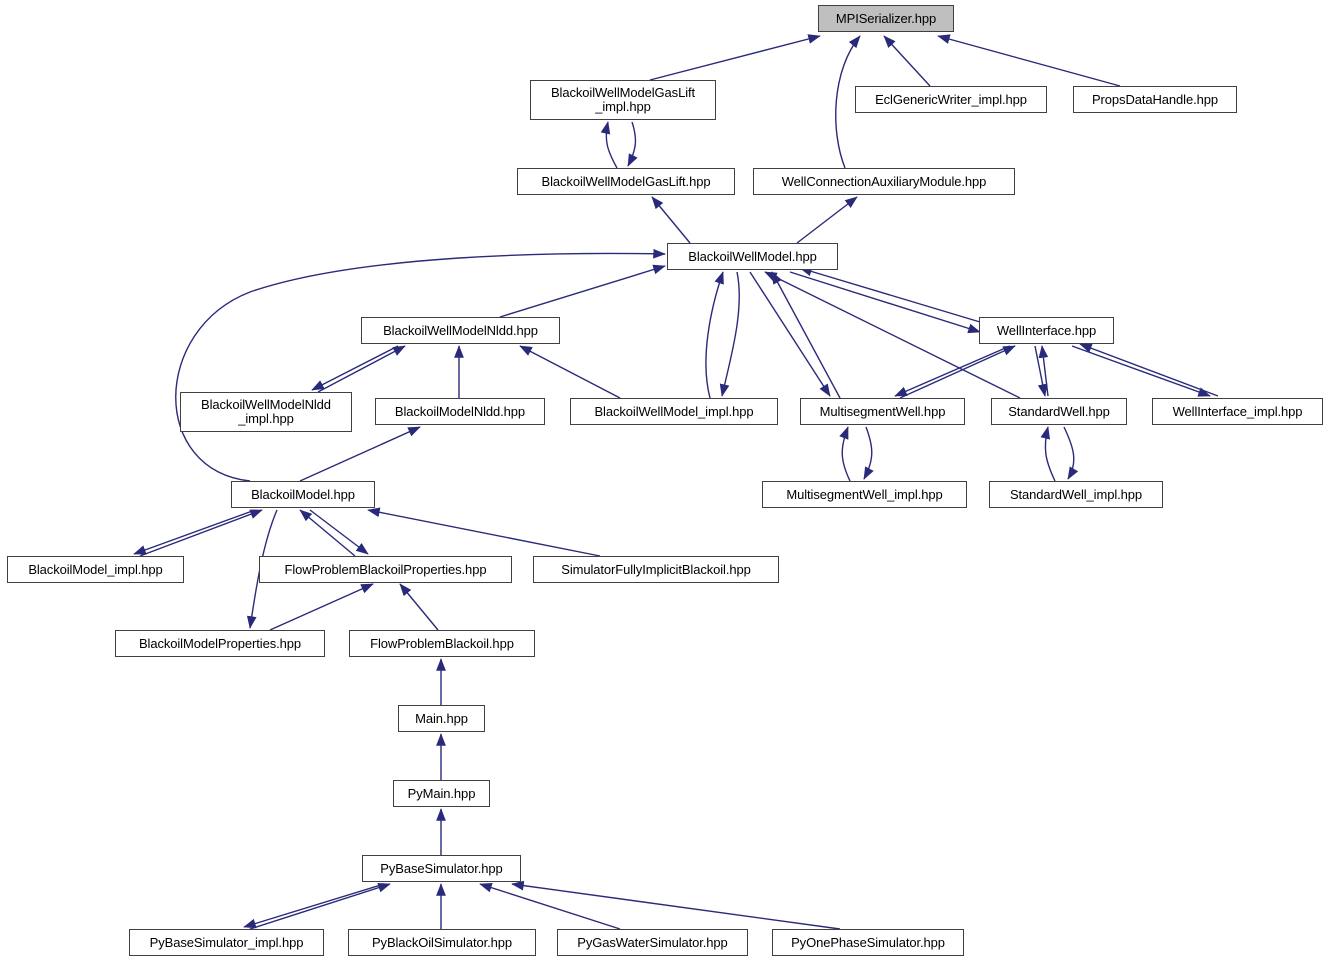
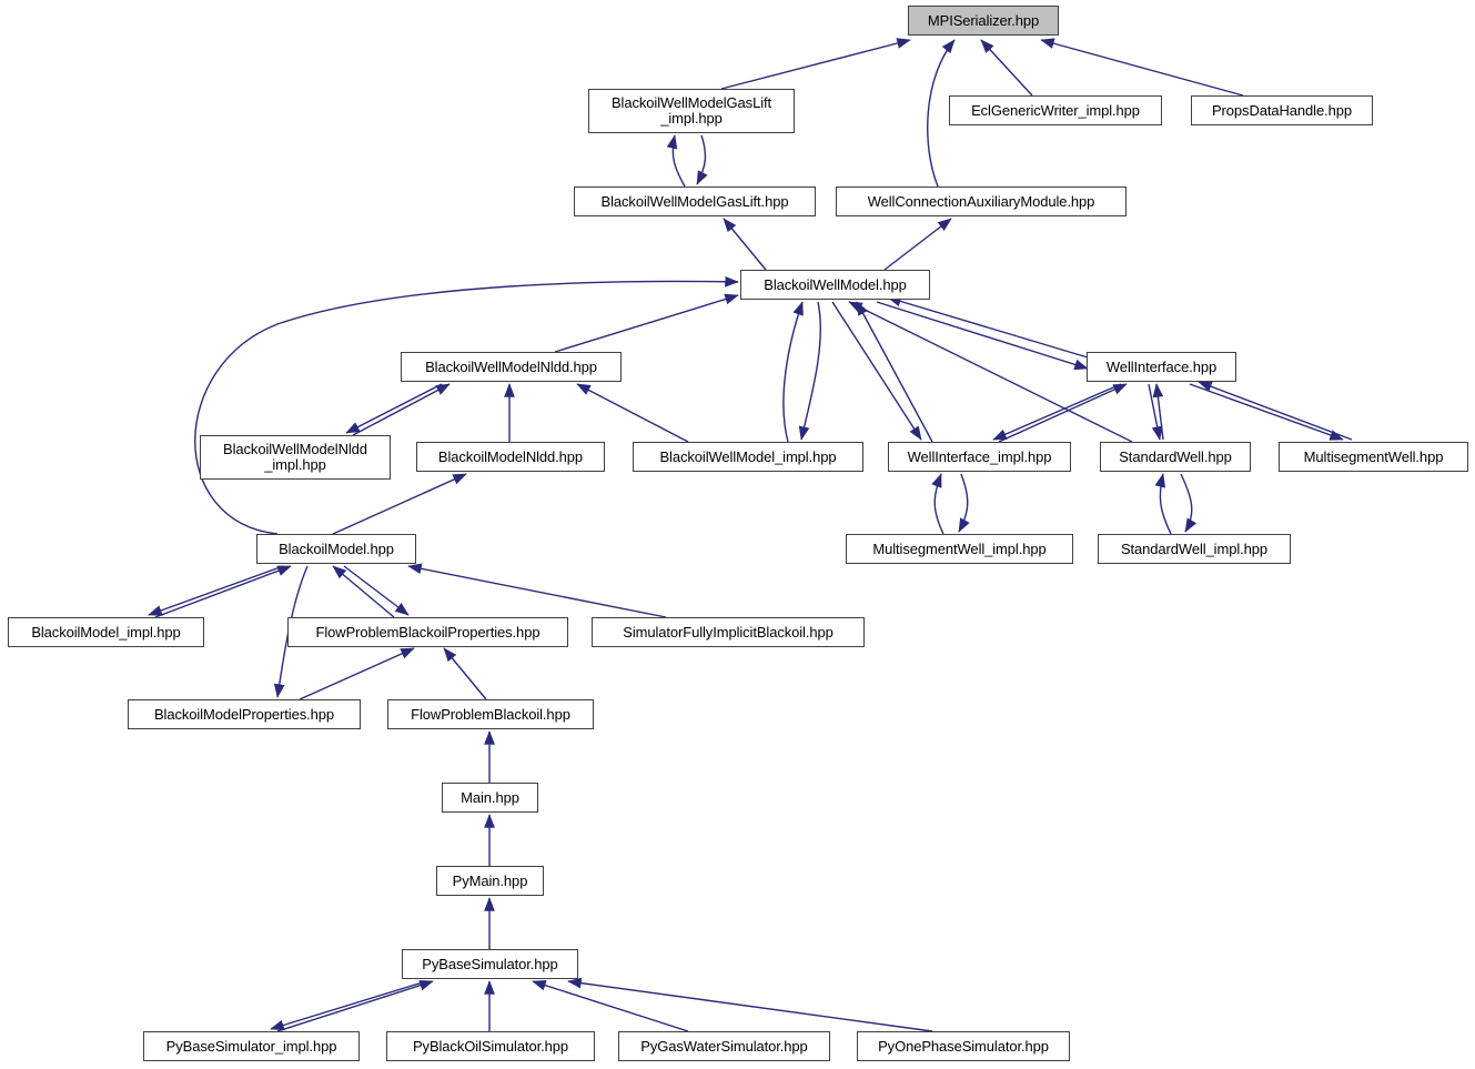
  MPISerializer.hpp
  BlackoilWellModelGasLift
  _impl.hpp
  EclGenericWriter_impl.hpp
  PropsDataHandle.hpp
  BlackoilWellModelGasLift.hpp
  WellConnectionAuxiliaryModule.hpp
  BlackoilWellModel.hpp
  BlackoilWellModelNldd.hpp
  WellInterface.hpp
  BlackoilWellModelNldd
  _impl.hpp
  BlackoilModelNldd.hpp
  BlackoilWellModel_impl.hpp
- MultisegmentWell.hpp
+ WellInterface_impl.hpp
  StandardWell.hpp
- WellInterface_impl.hpp
+ MultisegmentWell.hpp
  MultisegmentWell_impl.hpp
  StandardWell_impl.hpp
  BlackoilModel.hpp
  BlackoilModel_impl.hpp
  FlowProblemBlackoilProperties.hpp
  SimulatorFullyImplicitBlackoil.hpp
  BlackoilModelProperties.hpp
  FlowProblemBlackoil.hpp
  Main.hpp
  PyMain.hpp
  PyBaseSimulator.hpp
  PyBaseSimulator_impl.hpp
  PyBlackOilSimulator.hpp
  PyGasWaterSimulator.hpp
  PyOnePhaseSimulator.hpp
